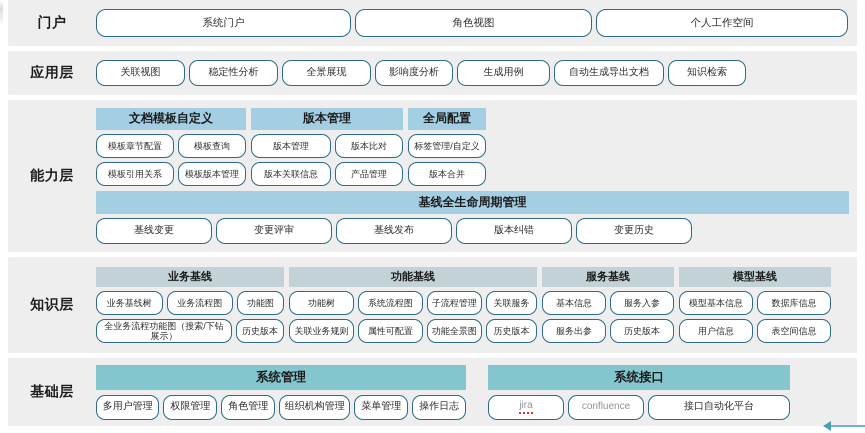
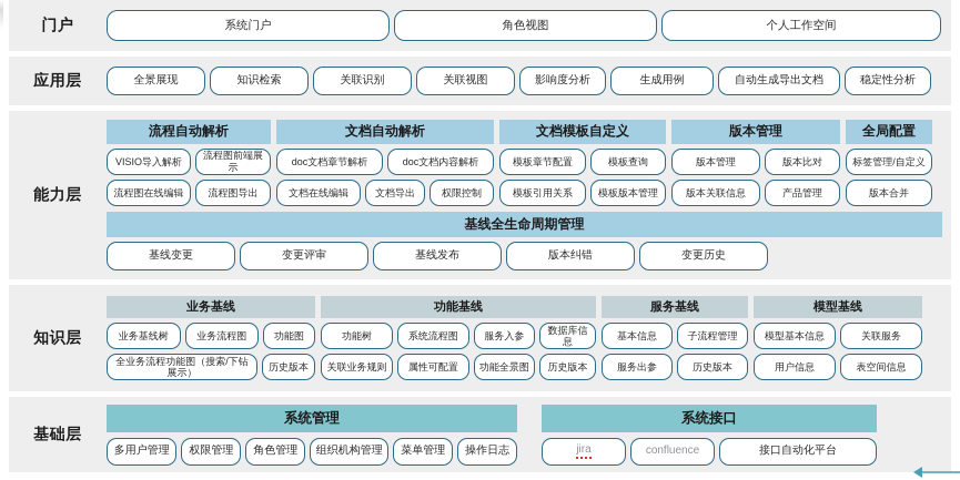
  门户
  系统门户
  角色视图
  个人工作空间
  应用层
- 关联视图
+ 全景展现
- 稳定性分析
+ 知识检索
+ 关联识别
- 全景展现
+ 关联视图
  影响度分析
  生成用例
  自动生成导出文档
- 知识检索
+ 稳定性分析
  能力层
+ 流程自动解析
+ VISIO导入解析
+ 流程图前端展示
+ 流程图在线编辑
+ 流程图导出
+ 文档自动解析
+ doc文档章节解析
+ doc文档内容解析
+ 文档在线编辑
+ 文档导出
+ 权限控制
  文档模板自定义
  模板章节配置
  模板查询
  模板引用关系
  模板版本管理
  版本管理
  版本管理
  版本比对
  版本关联信息
  产品管理
  全局配置
  标签管理/自定义
  版本合并
  基线全生命周期管理
  基线变更
  变更评审
  基线发布
  版本纠错
  变更历史
  知识层
  业务基线
  业务基线树
  业务流程图
  功能图
  全业务流程功能图（搜索/下钻展示）
  历史版本
  功能基线
  功能树
  系统流程图
- 子流程管理
+ 服务入参
- 关联服务
+ 数据库信息
  关联业务规则
  属性可配置
  功能全景图
  历史版本
  服务基线
  基本信息
- 服务入参
+ 子流程管理
  服务出参
  历史版本
  模型基线
  模型基本信息
- 数据库信息
+ 关联服务
  用户信息
  表空间信息
  基础层
  系统管理
  多用户管理
  权限管理
  角色管理
  组织机构管理
  菜单管理
  操作日志
  系统接口
  jira
  confluence
  接口自动化平台
